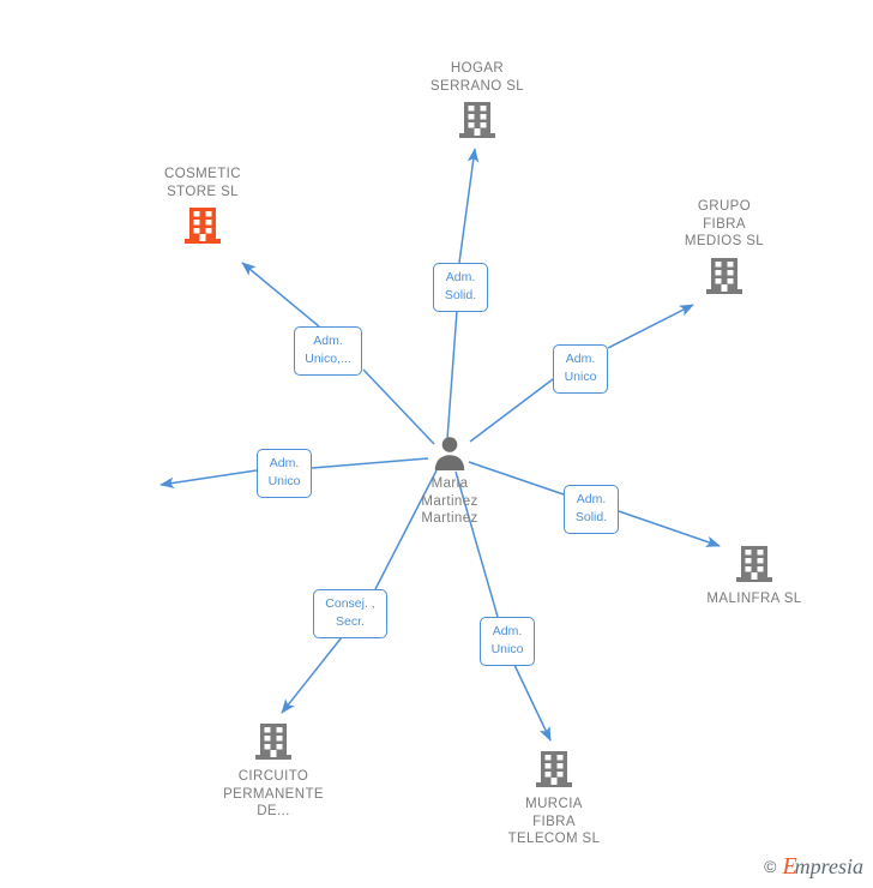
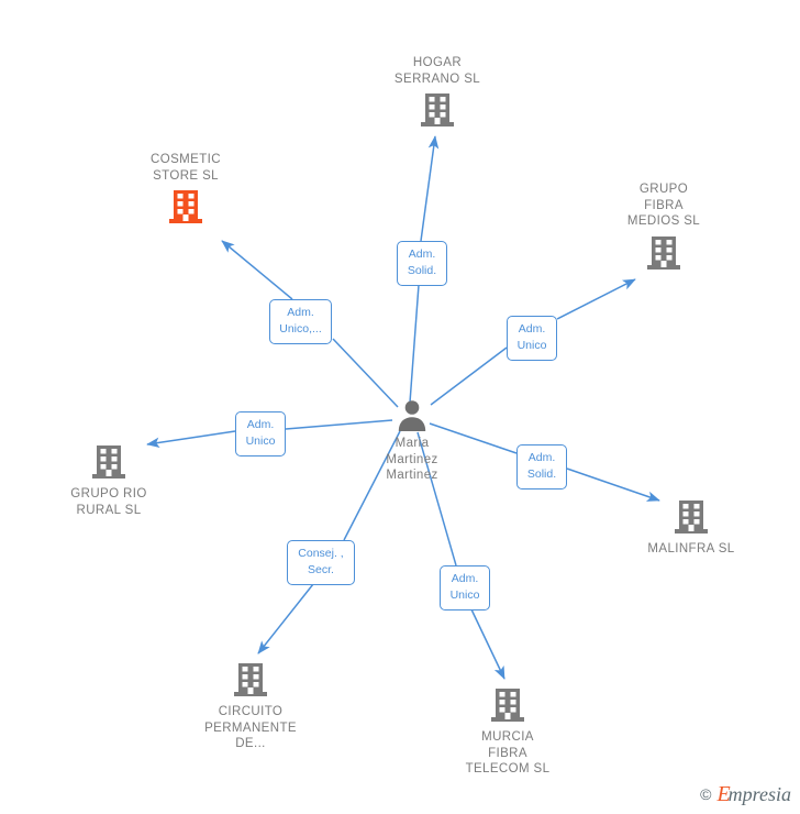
  HOGAR
  SERRANO SL
  COSMETIC
  STORE SL
  GRUPO
  FIBRA
  MEDIOS SL
+ GRUPO RIO
+ RURAL SL
  MALINFRA SL
  CIRCUITO
  PERMANENTE
  DE...
  MURCIA
  FIBRA
  TELECOM SL
  Maria
  Martinez
  Martinez
  Adm.
  Solid.
  Adm.
  Unico,...
  Adm.
  Unico
  Adm.
  Unico
  Adm.
  Solid.
  Consej. ,
  Secr.
  Adm.
  Unico
  ©
  Empresia
